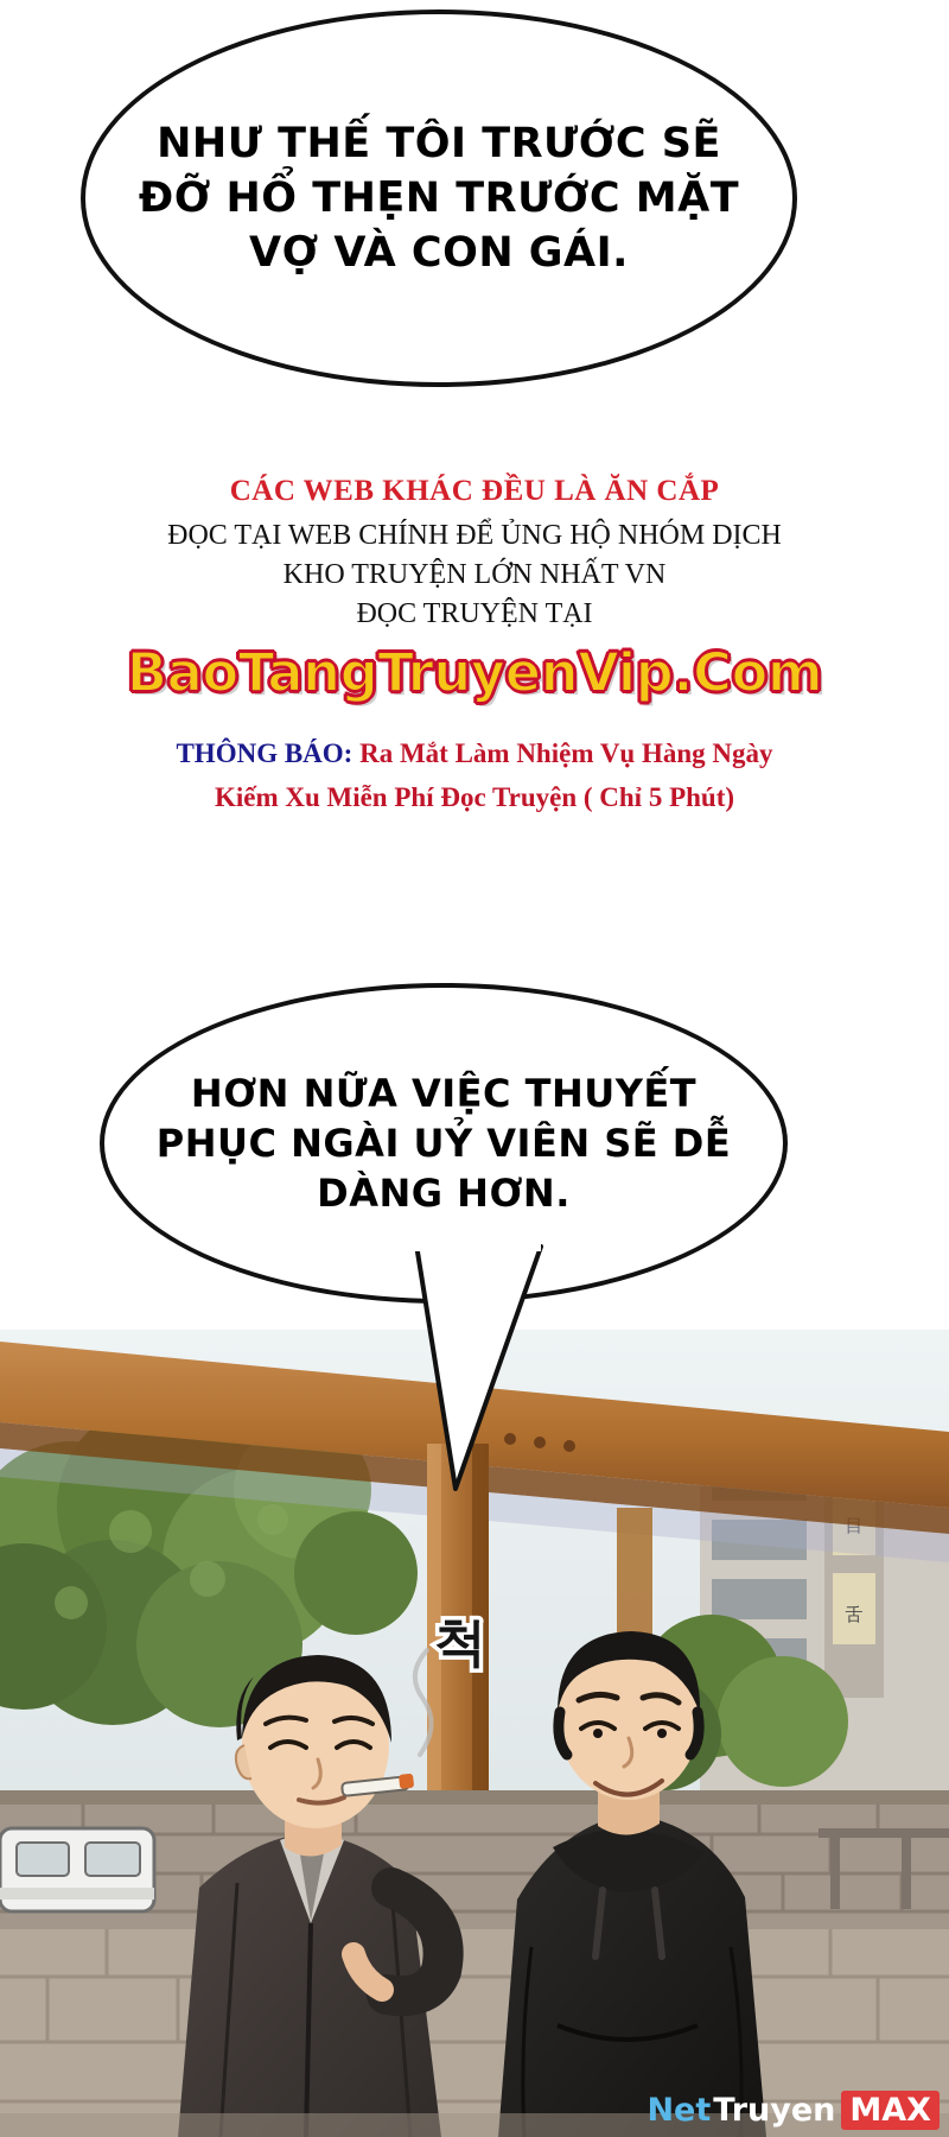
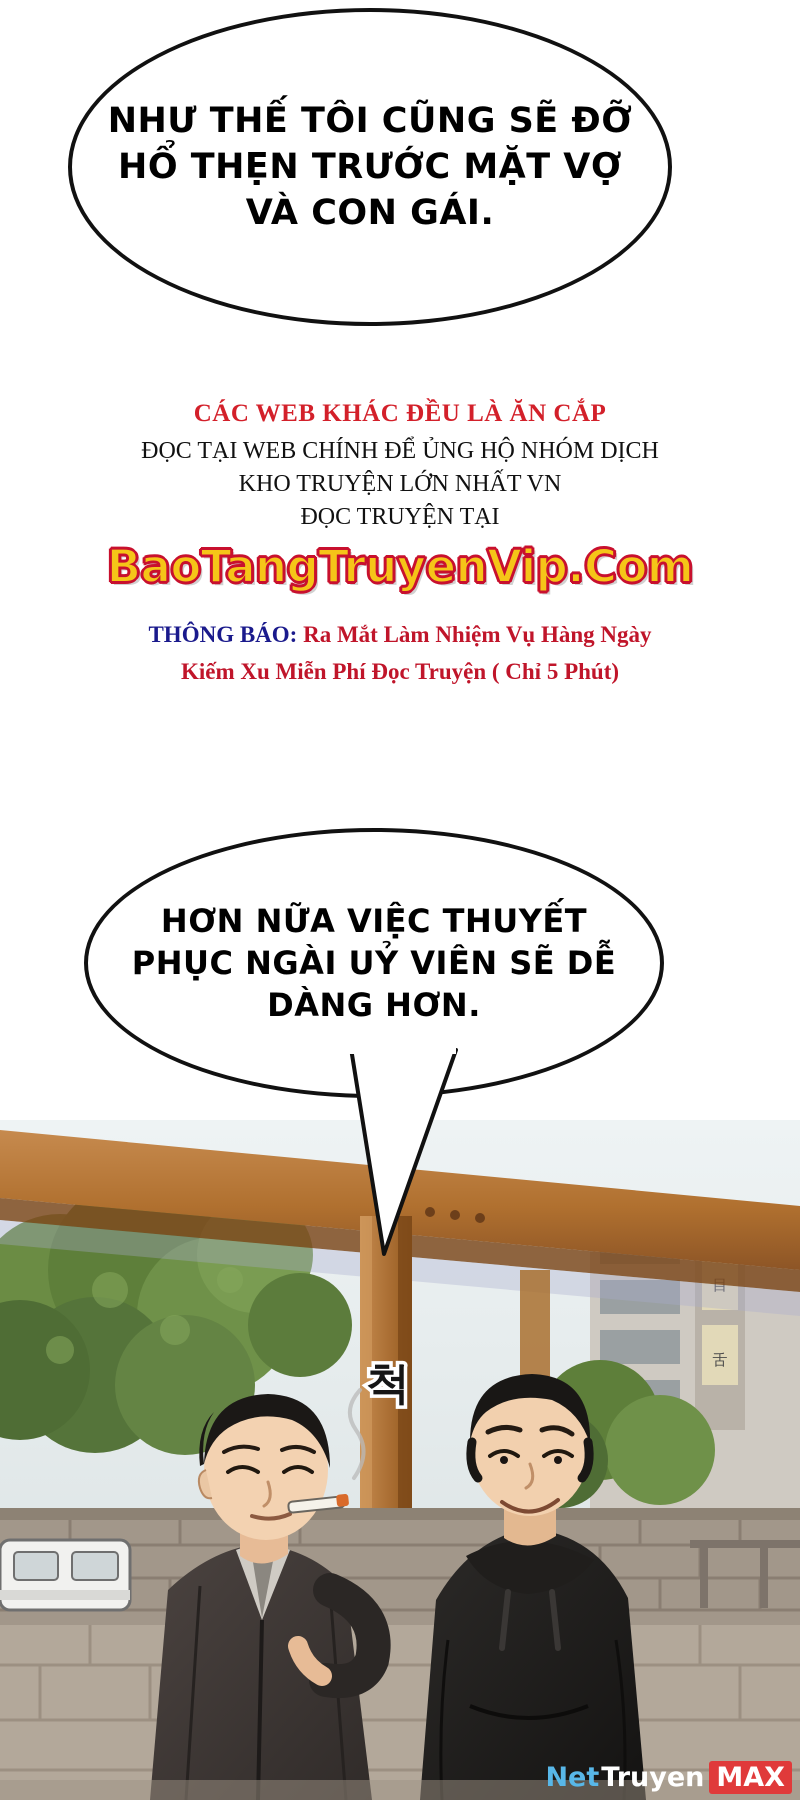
- NHƯ THẾ TÔI TRƯỚC SẼ ĐỠ HỔ THẸN TRƯỚC MẶT VỢ VÀ CON GÁI.
+ NHƯ THẾ TÔI CŨNG SẼ ĐỠ HỔ THẸN TRƯỚC MẶT VỢ VÀ CON GÁI.
  CÁC WEB KHÁC ĐỀU LÀ ĂN CẮP
  ĐỌC TẠI WEB CHÍNH ĐỂ ỦNG HỘ NHÓM DỊCH
  KHO TRUYỆN LỚN NHẤT VN
  ĐỌC TRUYỆN TẠI
  BaoTangTruyenVip.Com
  THÔNG BÁO: Ra Mắt Làm Nhiệm Vụ Hàng Ngày
  Kiếm Xu Miễn Phí Đọc Truyện ( Chỉ 5 Phút)
  HƠN NỮA VIỆC THUYẾT PHỤC NGÀI UỶ VIÊN SẼ DỄ DÀNG HƠN.
  目
  舌
  척
  Net
  Truyen
  MAX
